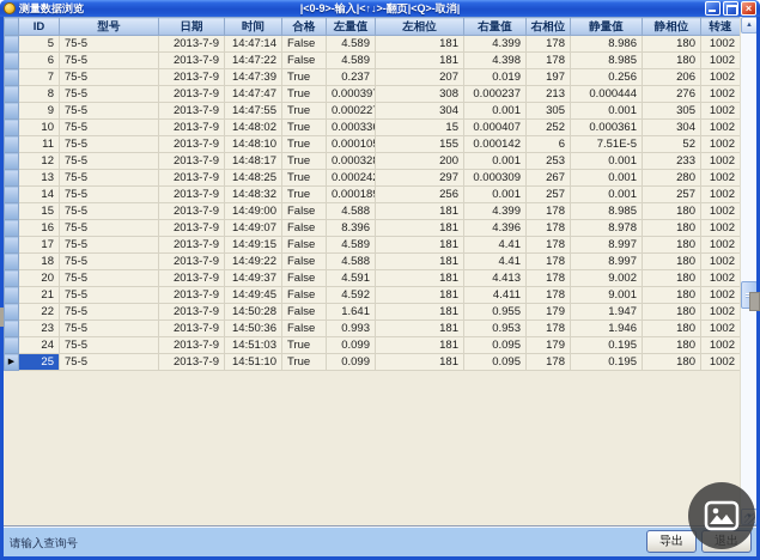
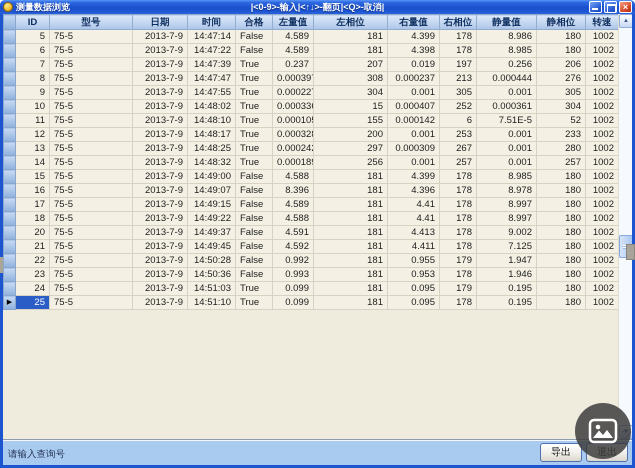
  测量数据浏览
  |<0-9>-输入|<↑↓>-翻页|<Q>-取消|
  ×
  	ID	型号	日期	时间	合格	左量值	左相位	右量值	右相位	静量值	静相位	转速
  	5	75-5	2013-7-9	14:47:14	False	4.589	181	4.399	178	8.986	180	1002
  	6	75-5	2013-7-9	14:47:22	False	4.589	181	4.398	178	8.985	180	1002
  	7	75-5	2013-7-9	14:47:39	True	0.237	207	0.019	197	0.256	206	1002
  	8	75-5	2013-7-9	14:47:47	True	0.00039	308	0.000237	213	0.000444	276	1002
  	9	75-5	2013-7-9	14:47:55	True	0.00022	304	0.001	305	0.001	305	1002
  	10	75-5	2013-7-9	14:48:02	True	0.00033	15	0.000407	252	0.000361	304	1002
  	11	75-5	2013-7-9	14:48:10	True	0.00010	155	0.000142	6	7.51E-5	52	1002
  	12	75-5	2013-7-9	14:48:17	True	0.00032	200	0.001	253	0.001	233	1002
  	13	75-5	2013-7-9	14:48:25	True	0.00024	297	0.000309	267	0.001	280	1002
  	14	75-5	2013-7-9	14:48:32	True	0.00018	256	0.001	257	0.001	257	1002
  	15	75-5	2013-7-9	14:49:00	False	4.588	181	4.399	178	8.985	180	1002
  	16	75-5	2013-7-9	14:49:07	False	8.396	181	4.396	178	8.978	180	1002
  	17	75-5	2013-7-9	14:49:15	False	4.589	181	4.41	178	8.997	180	1002
  	18	75-5	2013-7-9	14:49:22	False	4.588	181	4.41	178	8.997	180	1002
  	20	75-5	2013-7-9	14:49:37	False	4.591	181	4.413	178	9.002	180	1002
- 	21	75-5	2013-7-9	14:49:45	False	4.592	181	4.411	178	9.001	180	1002
+ 	21	75-5	2013-7-9	14:49:45	False	4.592	181	4.411	178	7.125	180	1002
- 	22	75-5	2013-7-9	14:50:28	False	1.641	181	0.955	179	1.947	180	1002
+ 	22	75-5	2013-7-9	14:50:28	False	0.992	181	0.955	179	1.947	180	1002
  	23	75-5	2013-7-9	14:50:36	False	0.993	181	0.953	178	1.946	180	1002
  	24	75-5	2013-7-9	14:51:03	True	0.099	181	0.095	179	0.195	180	1002
  	25	75-5	2013-7-9	14:51:10	True	0.099	181	0.095	178	0.195	180	1002
  请输入查询号
  导出
  退出
